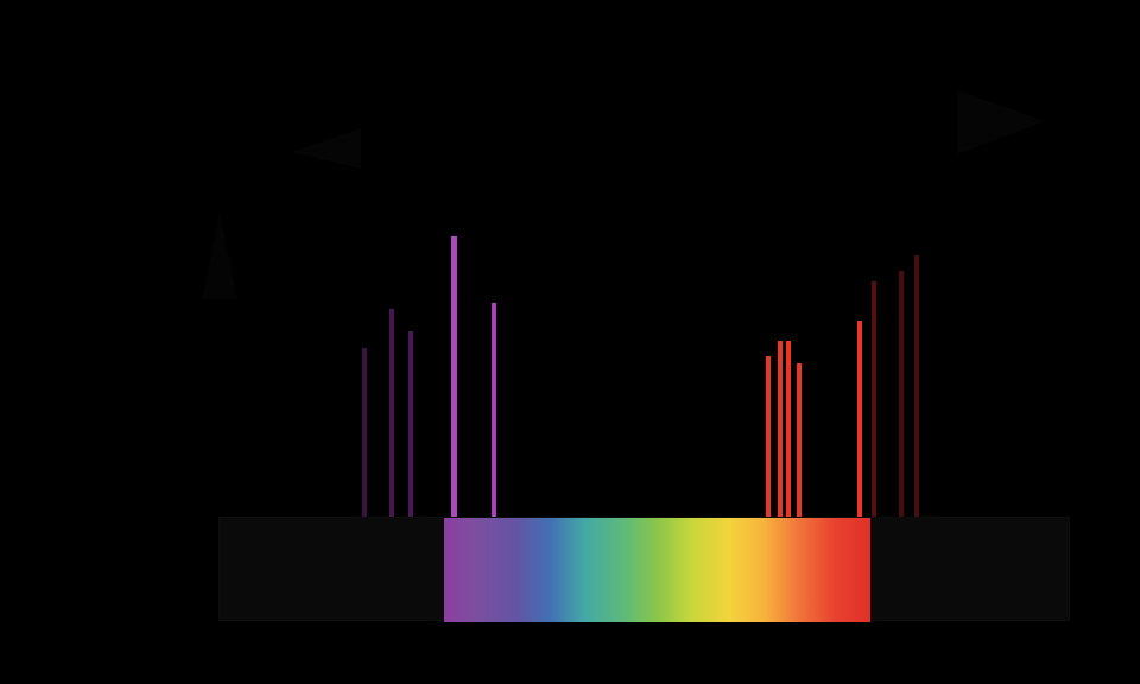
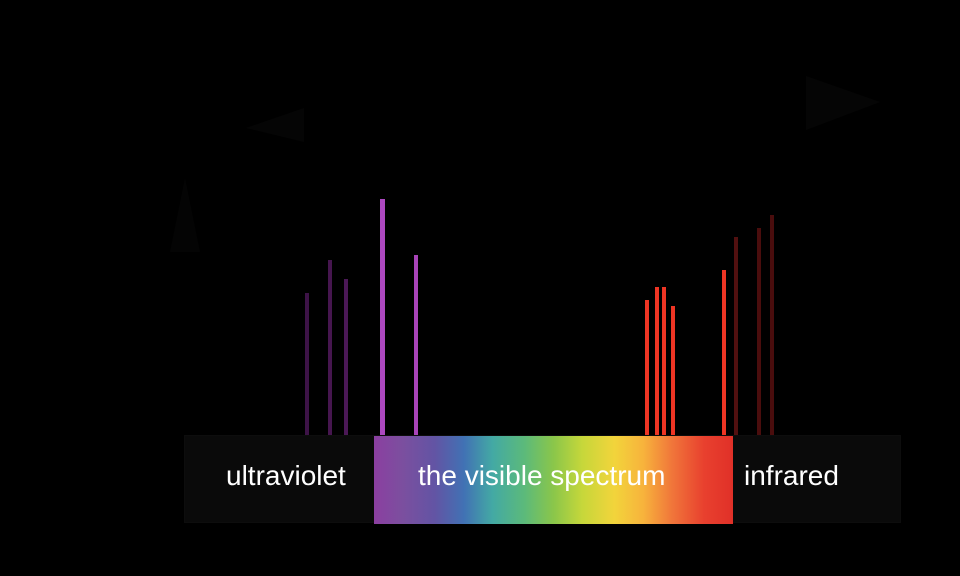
+ ultraviolet
+ the visible spectrum
+ infrared
